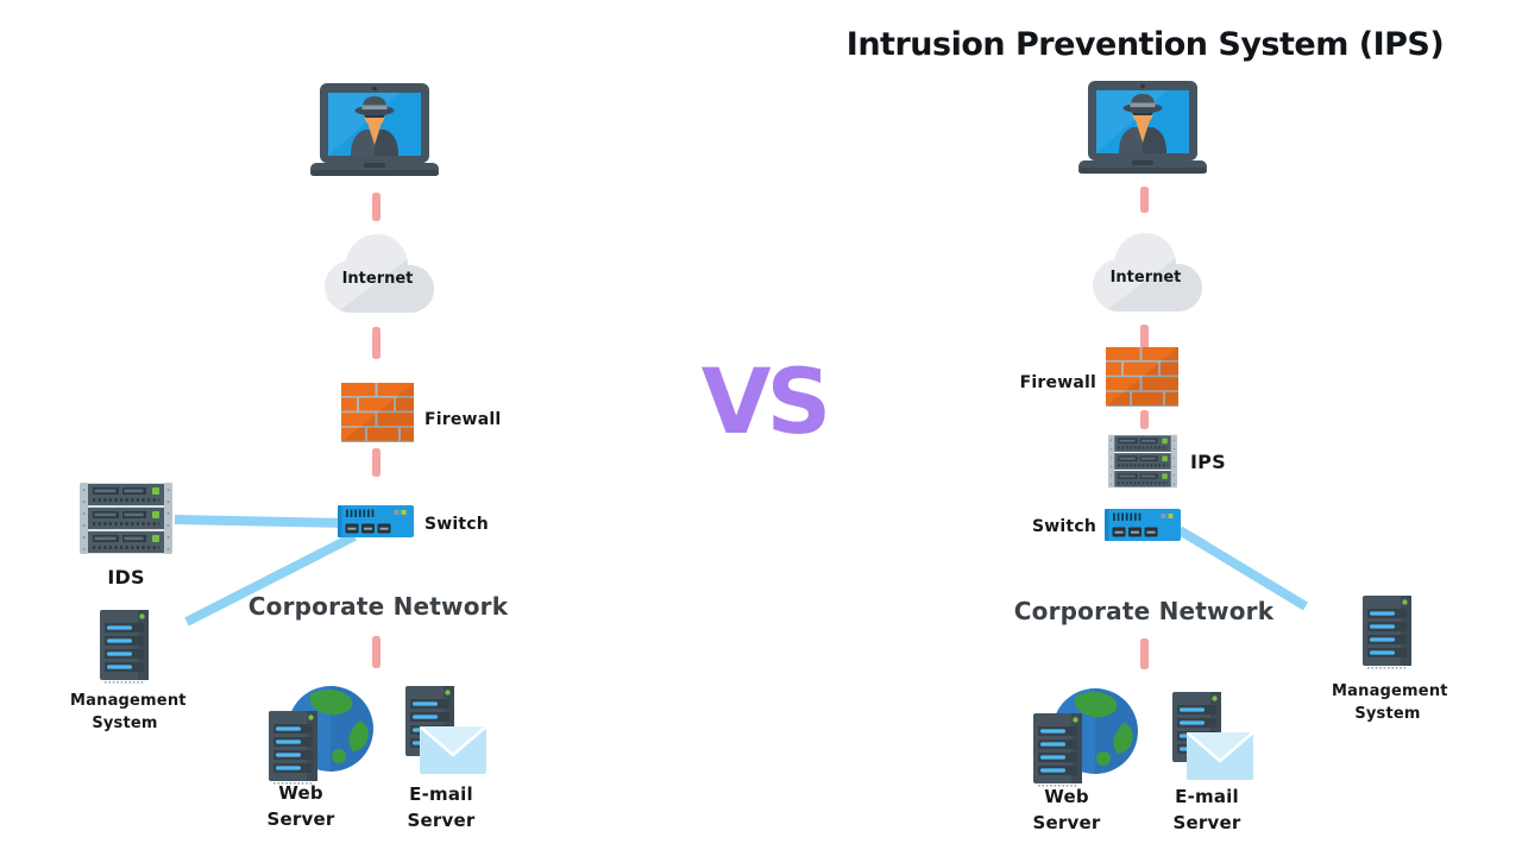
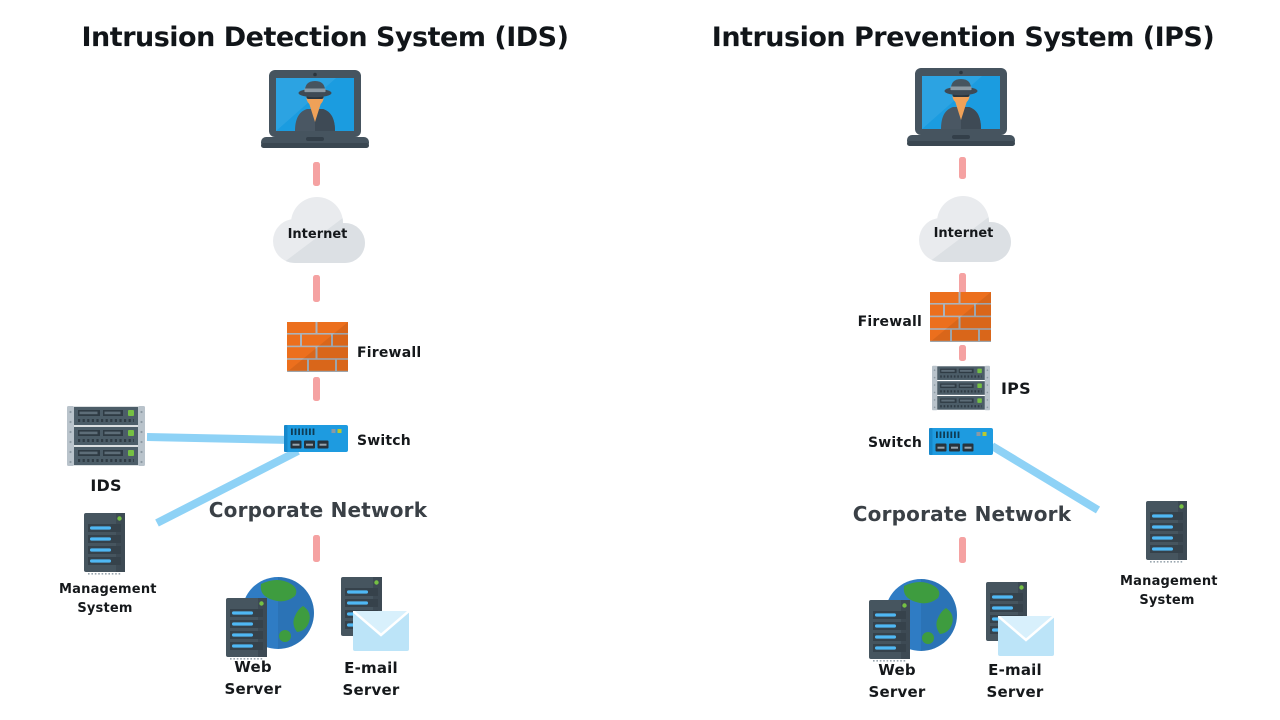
+ Intrusion Detection System (IDS)
  Internet
  Firewall
  Switch
  IDS
  Management System
  Corporate Network
  Web Server
  E-mail Server
- VS
  Intrusion Prevention System (IPS)
  Internet
  Firewall
  IPS
  Switch
  Corporate Network
  Management System
  Web Server
  E-mail Server
